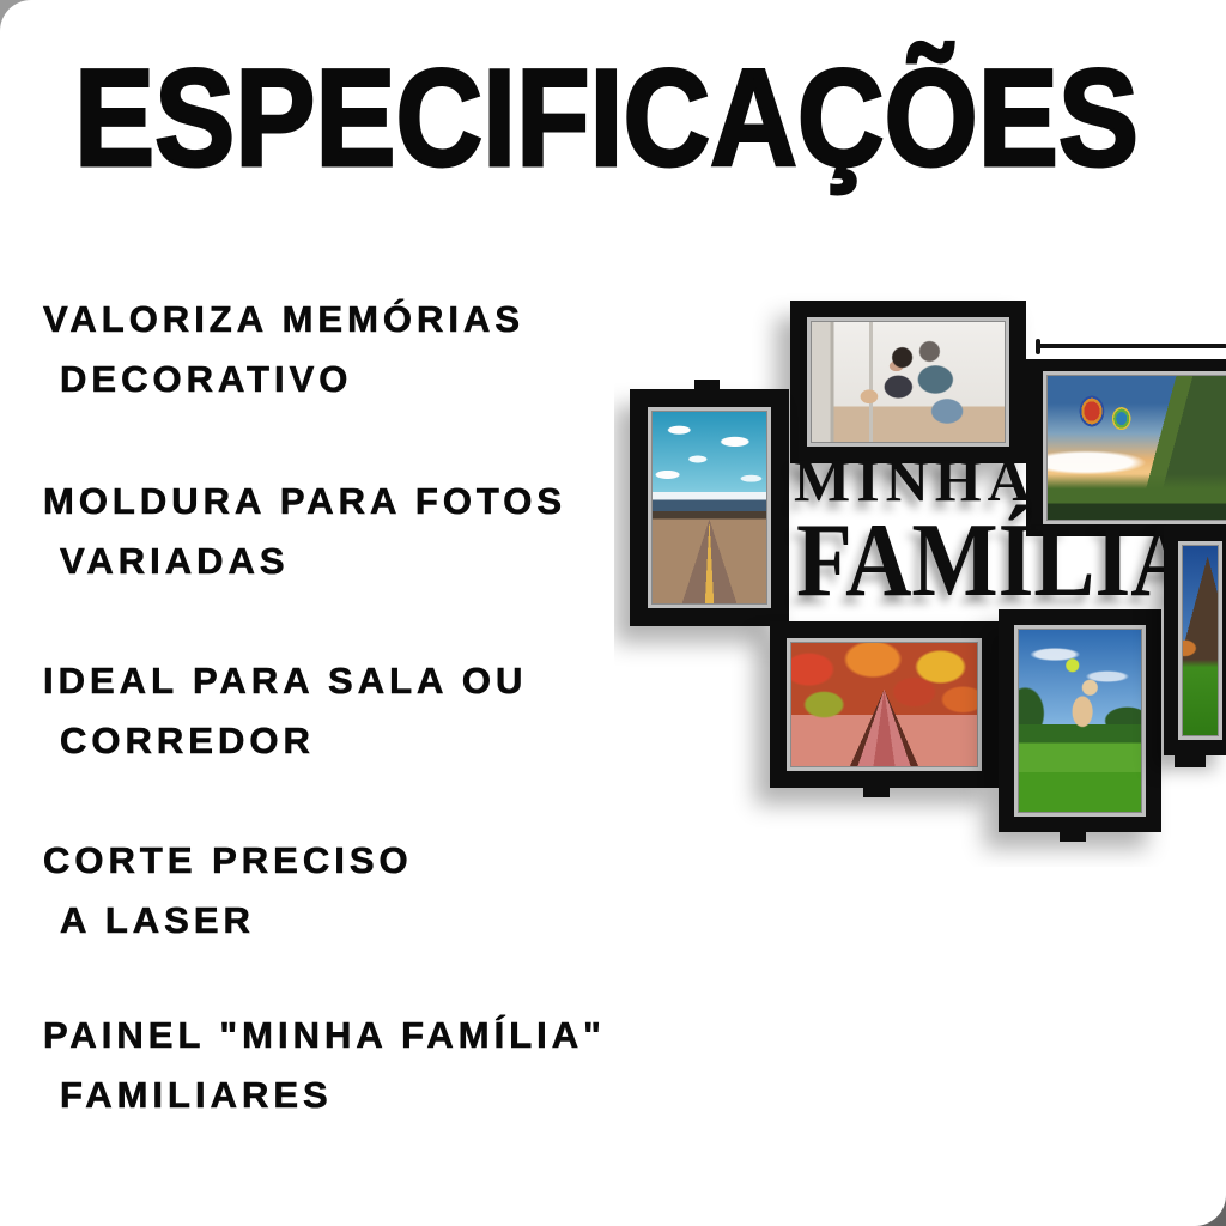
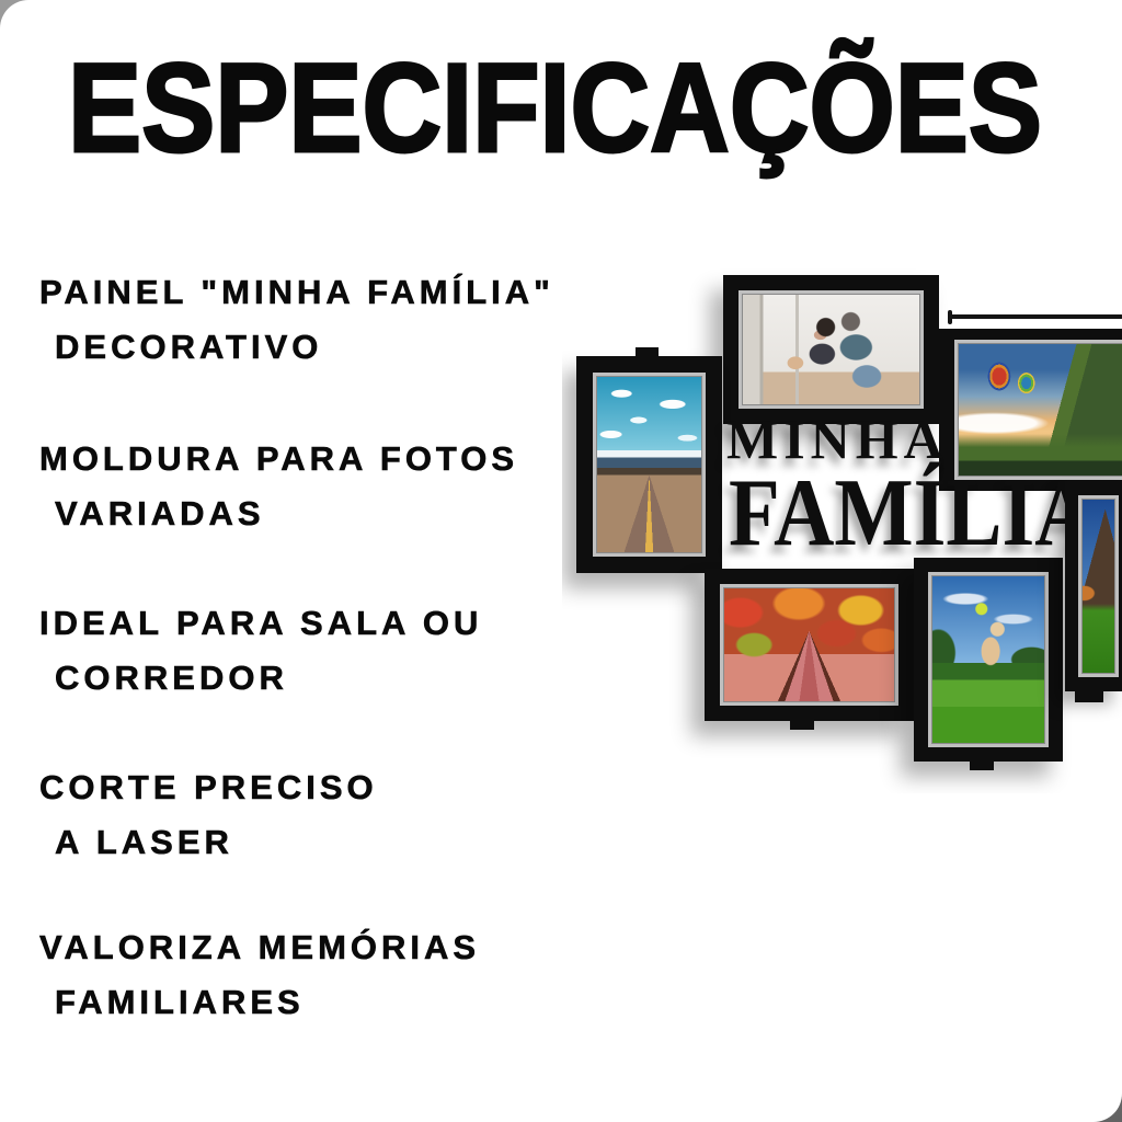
  ESPECIFICAÇÕES
- VALORIZA MEMÓRIAS
+ PAINEL "MINHA FAMÍLIA"
  DECORATIVO
  MOLDURA PARA FOTOS
  VARIADAS
  IDEAL PARA SALA OU
  CORREDOR
  CORTE PRECISO
  A LASER
- PAINEL "MINHA FAMÍLIA"
+ VALORIZA MEMÓRIAS
  FAMILIARES
  MINHA
  FAMÍLI
